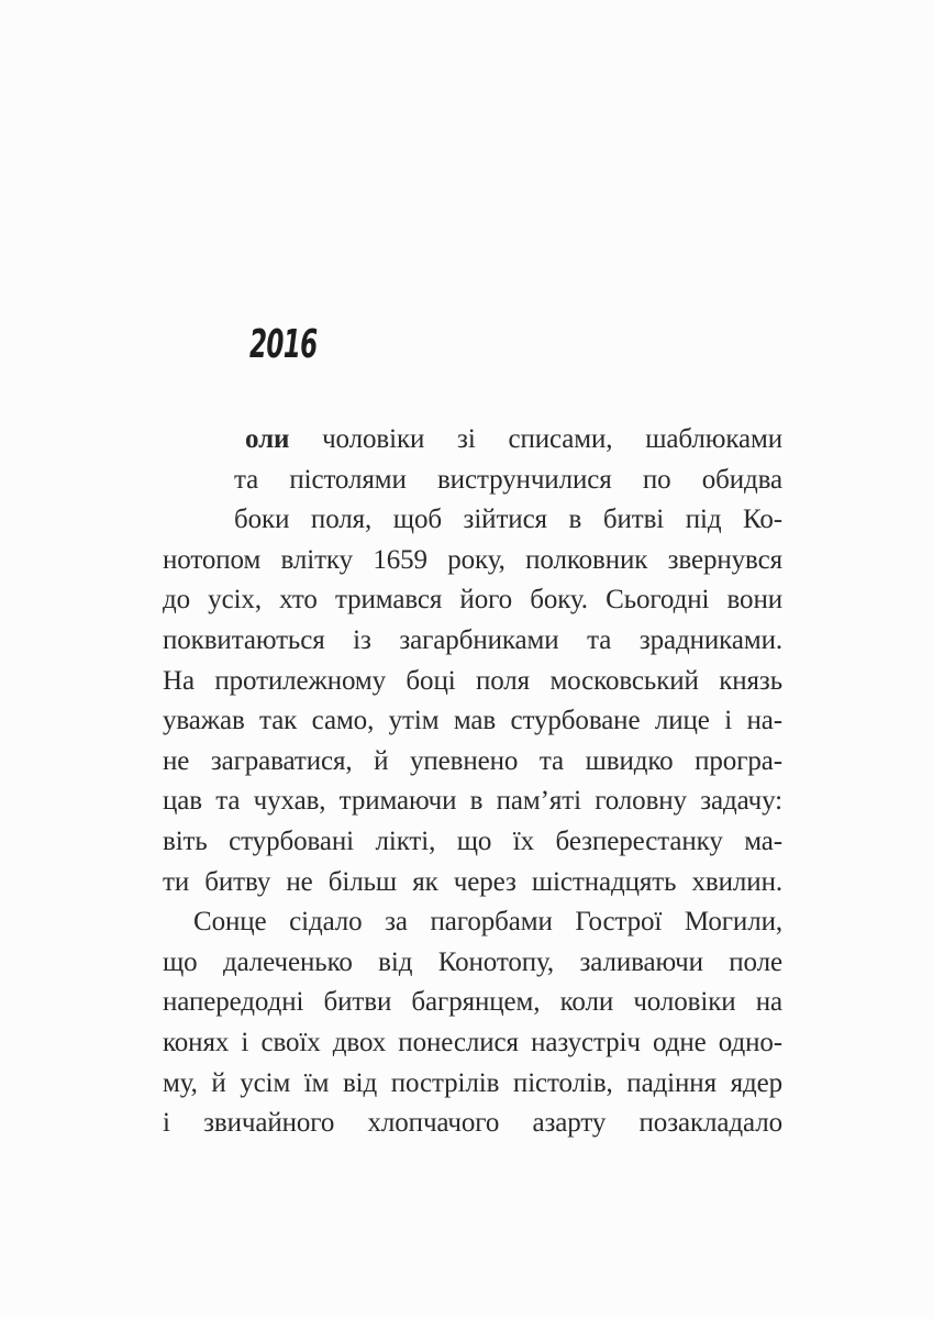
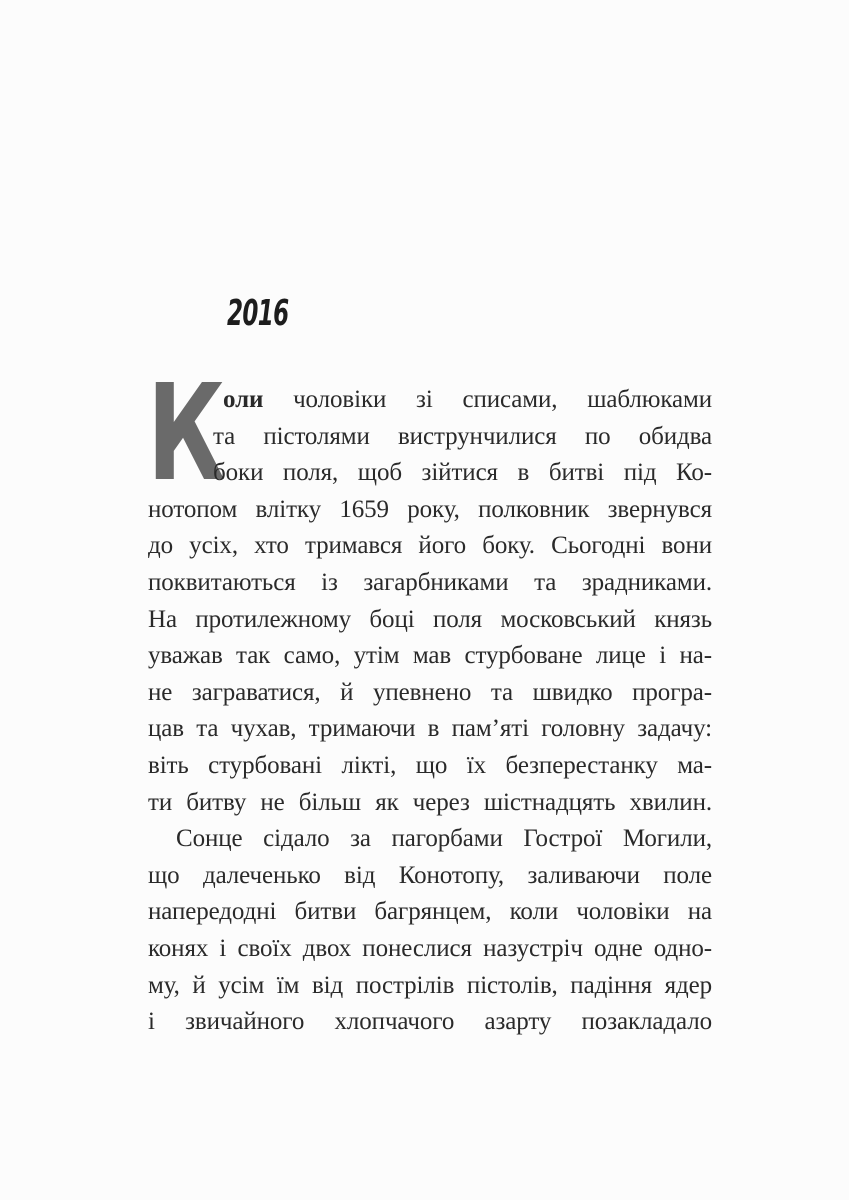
  2016
+ К
  оли чоловіки зі списами, шаблюками
  та пістолями виструнчилися по обидва
  боки поля, щоб зійтися в битві під Ко-
  нотопом влітку 1659 року, полковник звернувся
  до усіх, хто тримався його боку. Сьогодні вони
  поквитаються із загарбниками та зрадниками.
  На протилежному боці поля московський князь
  уважав так само, утім мав стурбоване лице і на-
  не заграватися, й упевнено та швидко програ-
  цав та чухав, тримаючи в пам’яті головну задачу:
  віть стурбовані лікті, що їх безперестанку ма-
  ти битву не більш як через шістнадцять хвилин.
  Сонце сідало за пагорбами Гострої Могили,
  що далеченько від Конотопу, заливаючи поле
  напередодні битви багрянцем, коли чоловіки на
  конях і своїх двох понеслися назустріч одне одно-
  му, й усім їм від пострілів пістолів, падіння ядер
  і звичайного хлопчачого азарту позакладало
